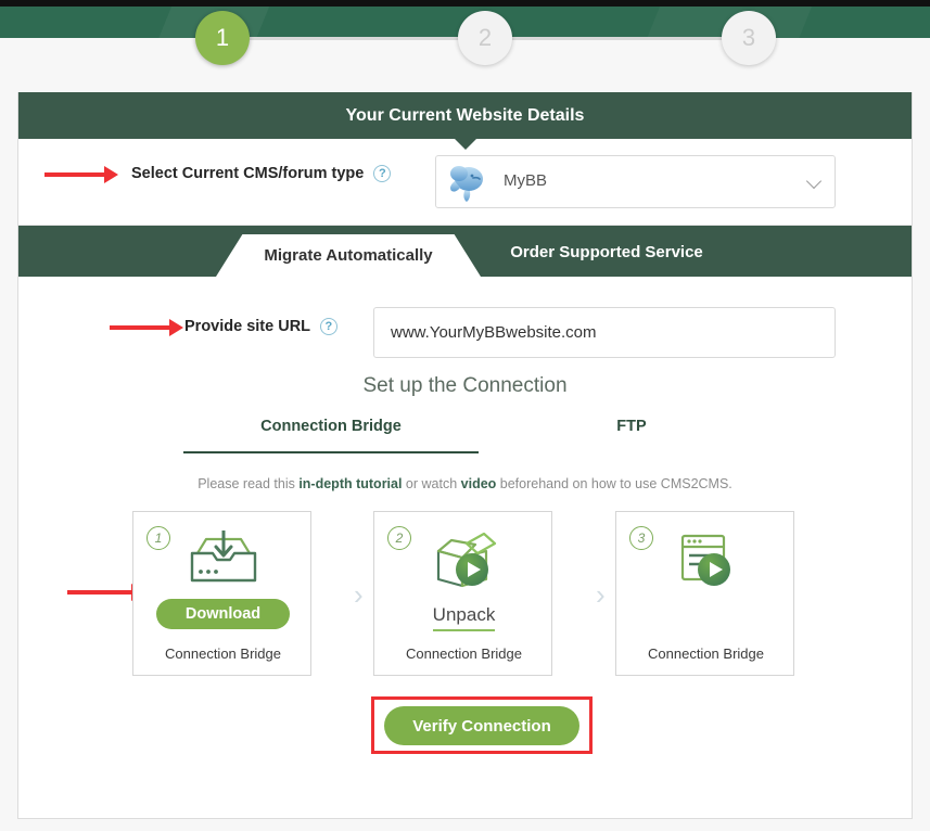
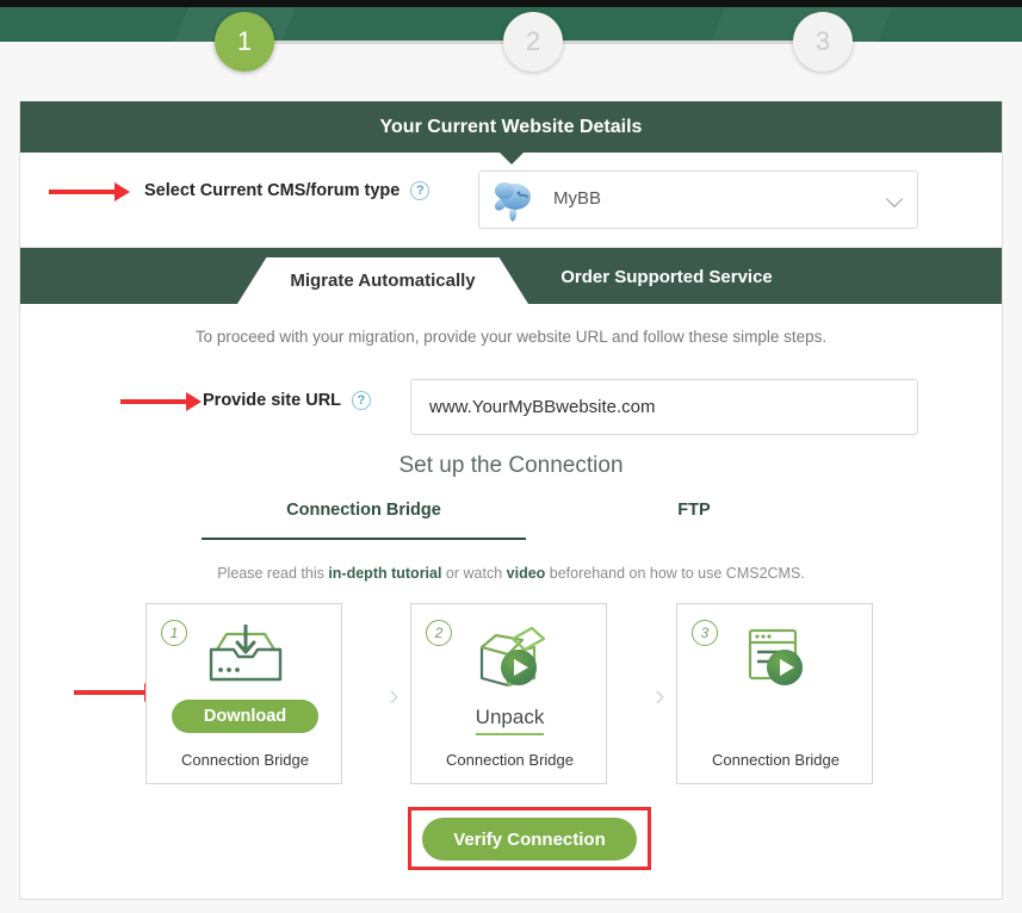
  1
  2
  3
  Your Current Website Details
  Select Current CMS/forum type ?
  MyBB
  Migrate Automatically
  Order Supported Service
+ To proceed with your migration, provide your website URL and follow these simple steps.
  Provide site URL ?
  www.YourMyBBwebsite.com
  Set up the Connection
  Connection Bridge
  FTP
  Please read this in-depth tutorial or watch video beforehand on how to use CMS2CMS.
  1
  Download
  Connection Bridge
  ›
  2
  Unpack
  Connection Bridge
  ›
  3
  Connection Bridge
  Verify Connection
